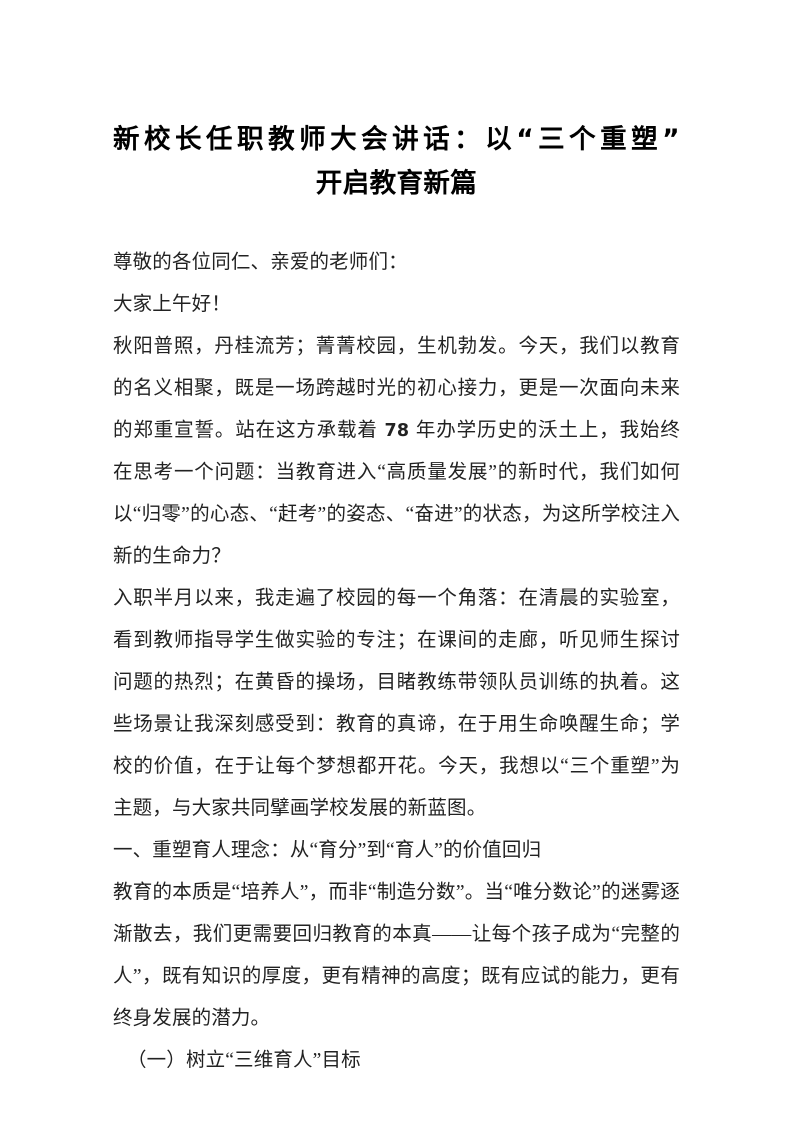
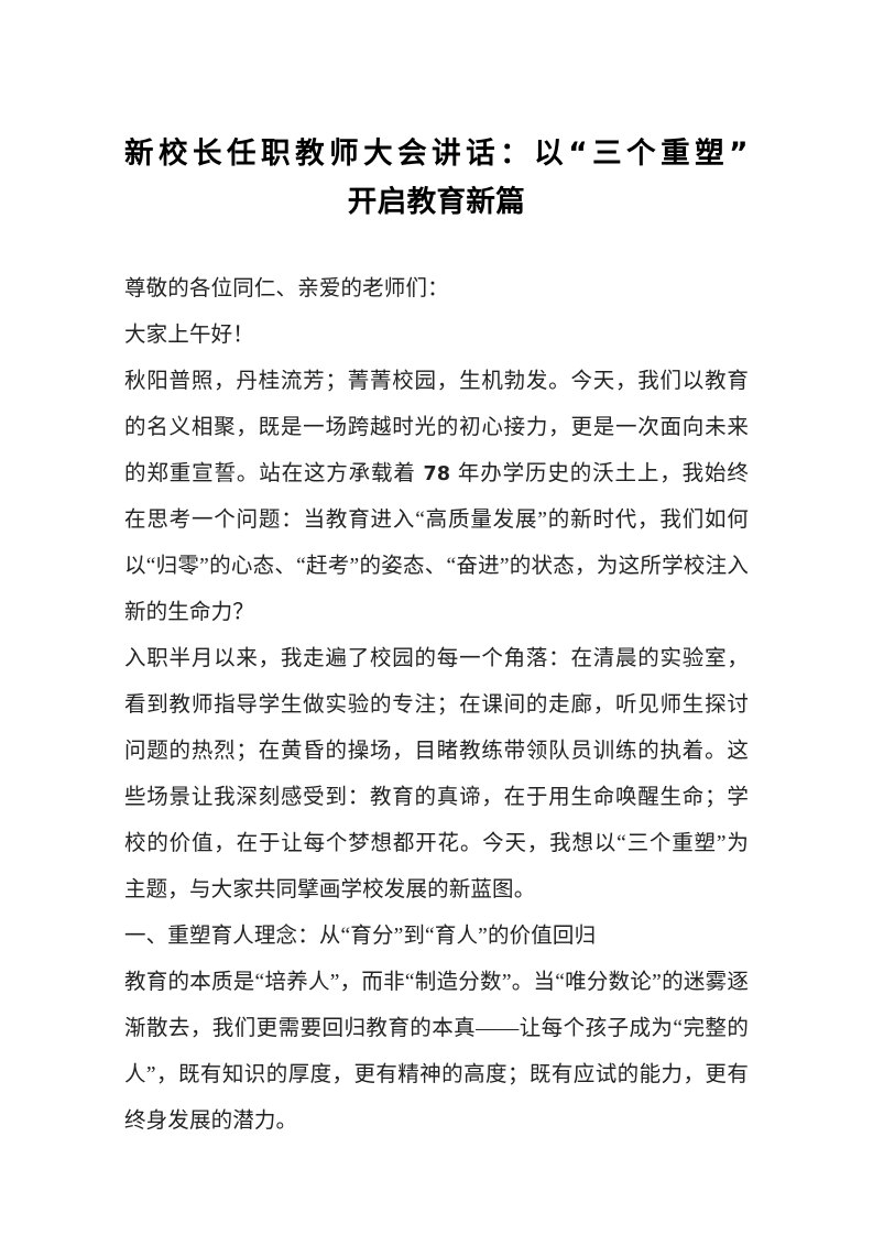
  新校长任职教师大会讲话：以“三个重塑”
  开启教育新篇
  尊敬的各位同仁、亲爱的老师们：
  大家上午好！
  秋阳普照，丹桂流芳；菁菁校园，生机勃发。今天，我们以教育的名义相聚，既是一场跨越时光的初心接力，更是一次面向未来的郑重宣誓。站在这方承载着 78 年办学历史的沃土上，我始终在思考一个问题：当教育进入“高质量发展”的新时代，我们如何以“归零”的心态、“赶考”的姿态、“奋进”的状态，为这所学校注入新的生命力？
  入职半月以来，我走遍了校园的每一个角落：在清晨的实验室，看到教师指导学生做实验的专注；在课间的走廊，听见师生探讨问题的热烈；在黄昏的操场，目睹教练带领队员训练的执着。这些场景让我深刻感受到：教育的真谛，在于用生命唤醒生命；学校的价值，在于让每个梦想都开花。今天，我想以“三个重塑”为主题，与大家共同擘画学校发展的新蓝图。
  一、重塑育人理念：从“育分”到“育人”的价值回归
  教育的本质是“培养人”，而非“制造分数”。当“唯分数论”的迷雾逐渐散去，我们更需要回归教育的本真——让每个孩子成为“完整的人”，既有知识的厚度，更有精神的高度；既有应试的能力，更有终身发展的潜力。
- （一）树立“三维育人”目标
